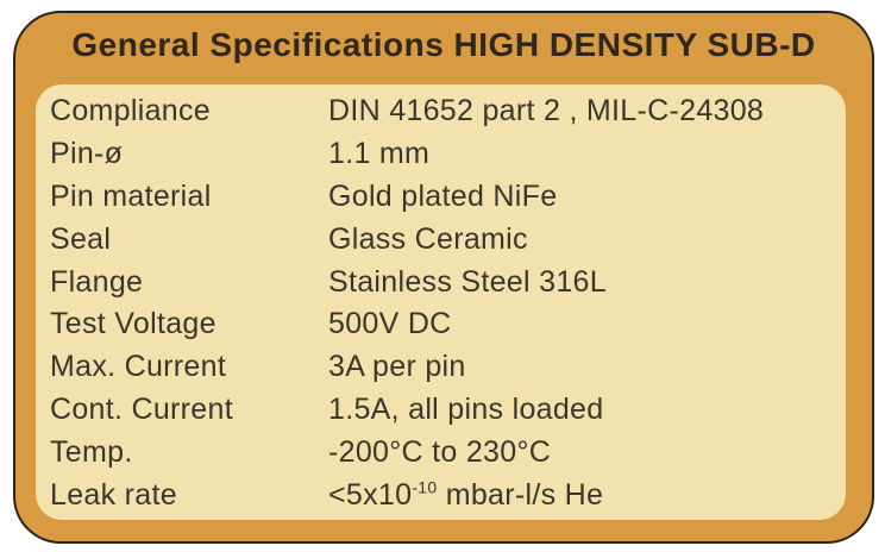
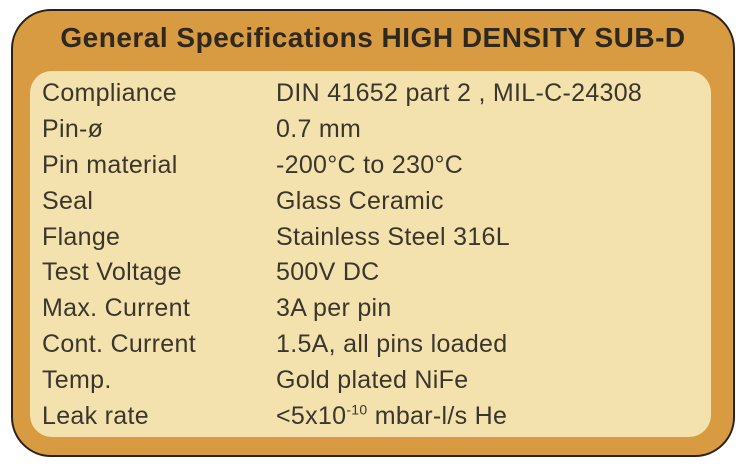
  General Specifications HIGH DENSITY SUB-D
  Compliance
  DIN 41652 part 2 , MIL-C-24308
  Pin-ø
- 1.1 mm
+ 0.7 mm
  Pin material
- Gold plated NiFe
+ -200°C to 230°C
  Seal
  Glass Ceramic
  Flange
  Stainless Steel 316L
  Test Voltage
  500V DC
  Max. Current
  3A per pin
  Cont. Current
  1.5A, all pins loaded
  Temp.
- -200°C to 230°C
+ Gold plated NiFe
  Leak rate
  <5x10-10 mbar-l/s He
